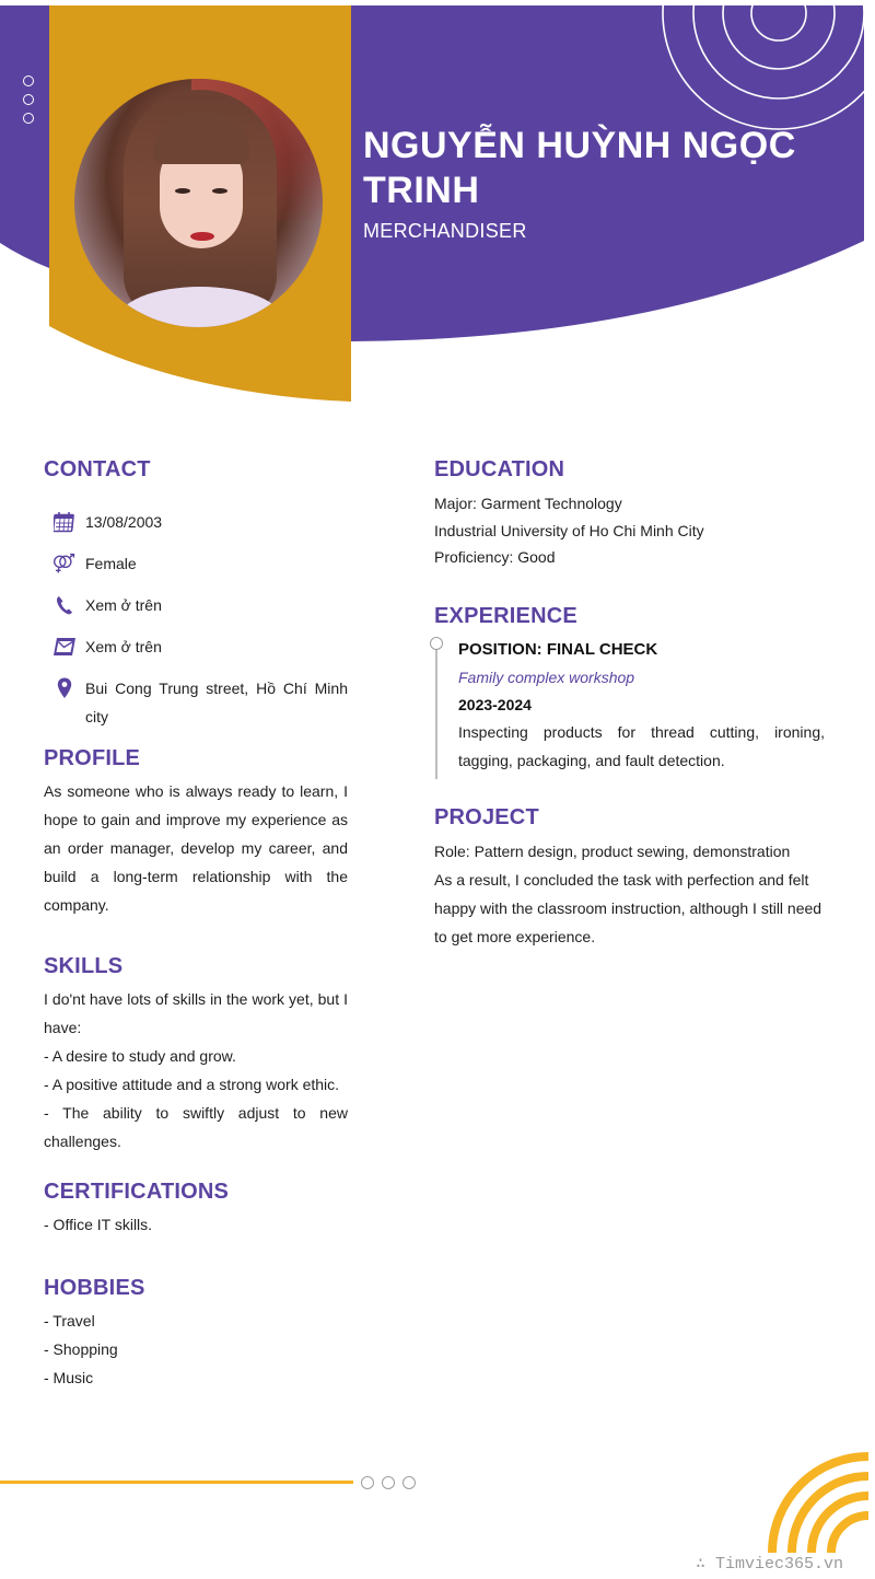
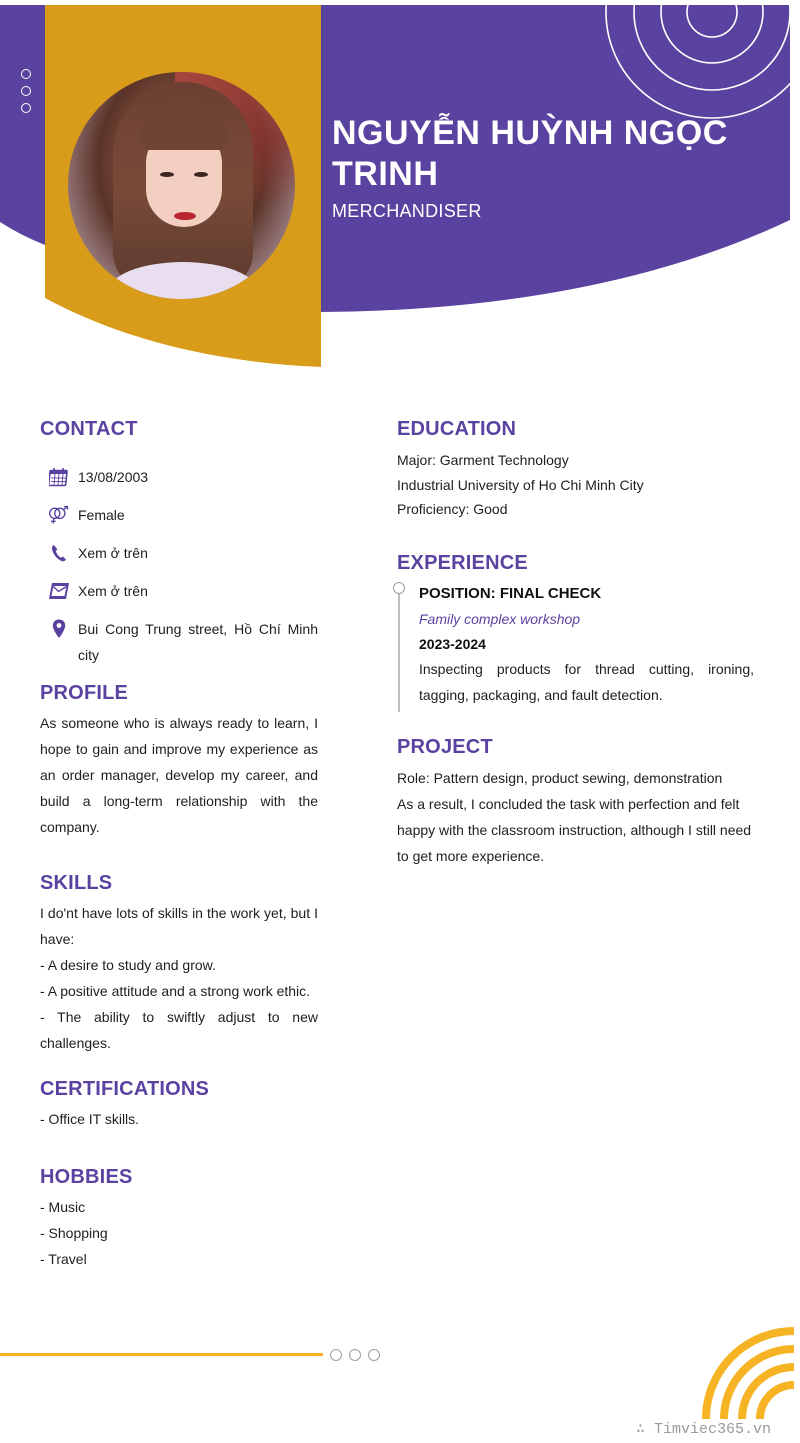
  NGUYỄN HUỲNH NGỌC TRINH
  MERCHANDISER
  CONTACT
  13/08/2003
  Female
  Xem ở trên
  Xem ở trên
  Bui Cong Trung street, Hồ Chí Minh city
  PROFILE
  As someone who is always ready to learn, I hope to gain and improve my experience as an order manager, develop my career, and build a long-term relationship with the company.
  SKILLS
  I do'nt have lots of skills in the work yet, but I have:
  - A desire to study and grow.
  - A positive attitude and a strong work ethic.
  - The ability to swiftly adjust to new challenges.
  CERTIFICATIONS
  - Office IT skills.
  HOBBIES
- - Travel
+ - Music
  - Shopping
- - Music
+ - Travel
  EDUCATION
  Major: Garment Technology
  Industrial University of Ho Chi Minh City
  Proficiency: Good
  EXPERIENCE
  POSITION: FINAL CHECK
  Family complex workshop
  2023-2024
  Inspecting products for thread cutting, ironing, tagging, packaging, and fault detection.
  PROJECT
  Role: Pattern design, product sewing, demonstration
  As a result, I concluded the task with perfection and felt happy with the classroom instruction, although I still need to get more experience.
  ∴ Timviec365.vn
